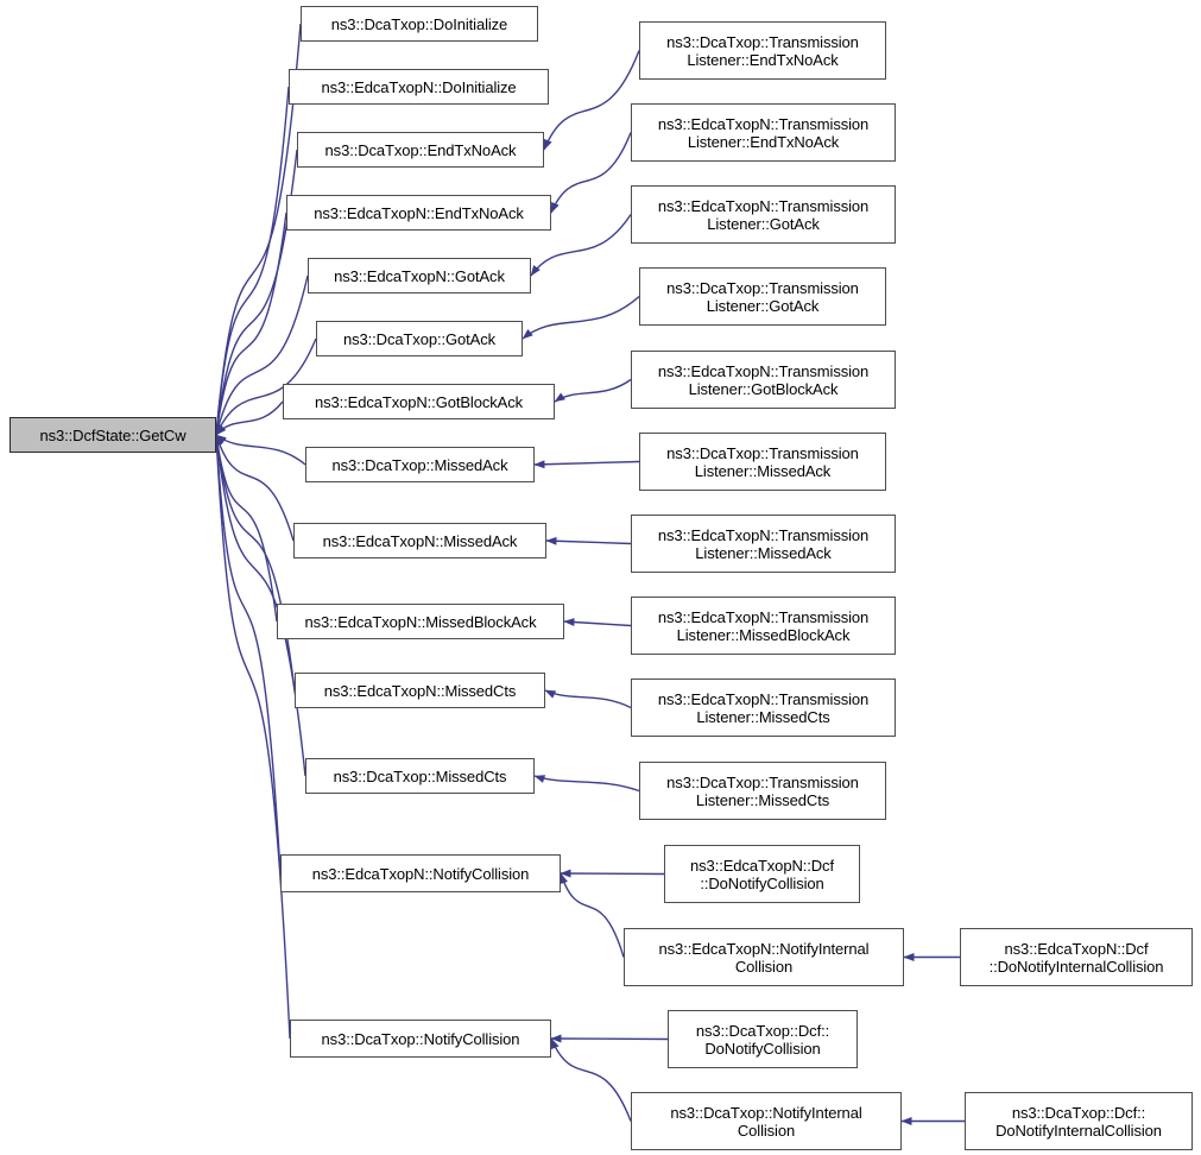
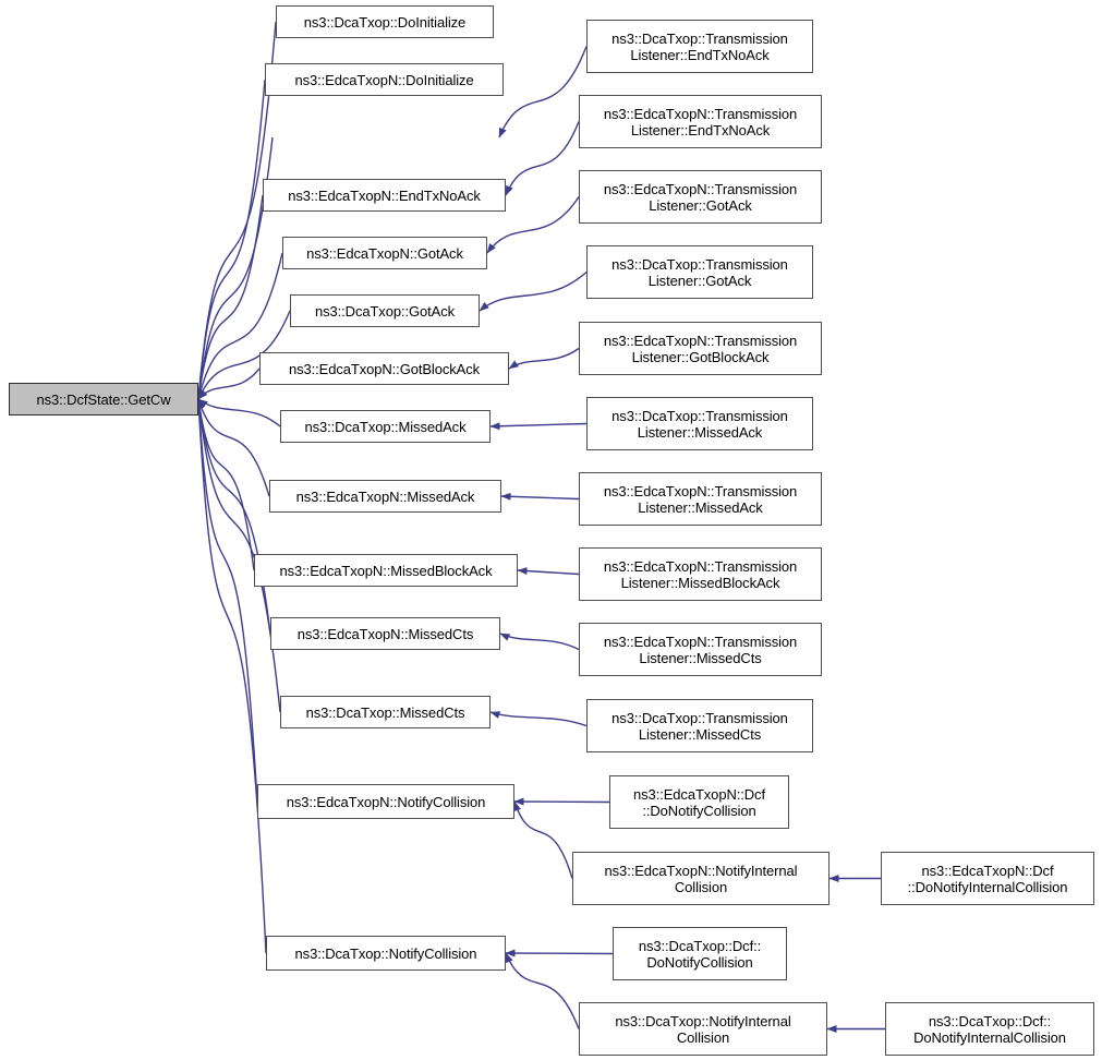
  ns3::DcfState::GetCw
  ns3::DcaTxop::DoInitialize
  ns3::EdcaTxopN::DoInitialize
- ns3::DcaTxop::EndTxNoAck
  ns3::EdcaTxopN::EndTxNoAck
  ns3::EdcaTxopN::GotAck
  ns3::DcaTxop::GotAck
  ns3::EdcaTxopN::GotBlockAck
  ns3::DcaTxop::MissedAck
  ns3::EdcaTxopN::MissedAck
  ns3::EdcaTxopN::MissedBlockAck
  ns3::EdcaTxopN::MissedCts
  ns3::DcaTxop::MissedCts
  ns3::EdcaTxopN::NotifyCollision
  ns3::DcaTxop::NotifyCollision
  ns3::DcaTxop::Transmission
  Listener::EndTxNoAck
  ns3::EdcaTxopN::Transmission
  Listener::EndTxNoAck
  ns3::EdcaTxopN::Transmission
  Listener::GotAck
  ns3::DcaTxop::Transmission
  Listener::GotAck
  ns3::EdcaTxopN::Transmission
  Listener::GotBlockAck
  ns3::DcaTxop::Transmission
  Listener::MissedAck
  ns3::EdcaTxopN::Transmission
  Listener::MissedAck
  ns3::EdcaTxopN::Transmission
  Listener::MissedBlockAck
  ns3::EdcaTxopN::Transmission
  Listener::MissedCts
  ns3::DcaTxop::Transmission
  Listener::MissedCts
  ns3::EdcaTxopN::Dcf
  ::DoNotifyCollision
  ns3::EdcaTxopN::NotifyInternal
  Collision
  ns3::DcaTxop::Dcf::
  DoNotifyCollision
  ns3::DcaTxop::NotifyInternal
  Collision
  ns3::EdcaTxopN::Dcf
  ::DoNotifyInternalCollision
  ns3::DcaTxop::Dcf::
  DoNotifyInternalCollision
